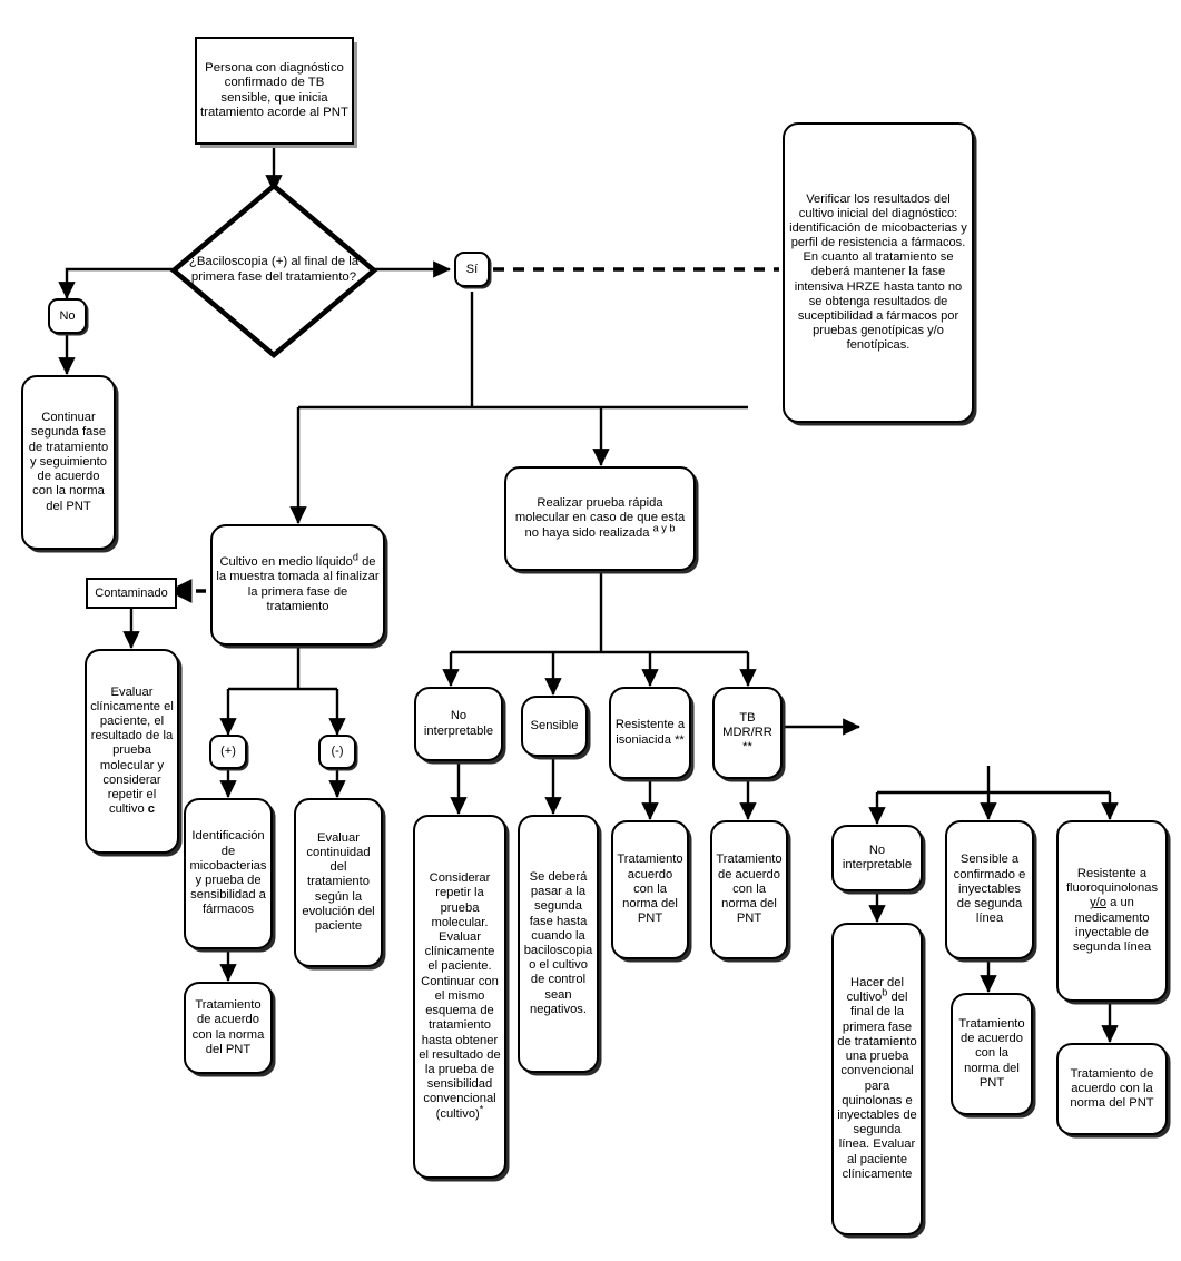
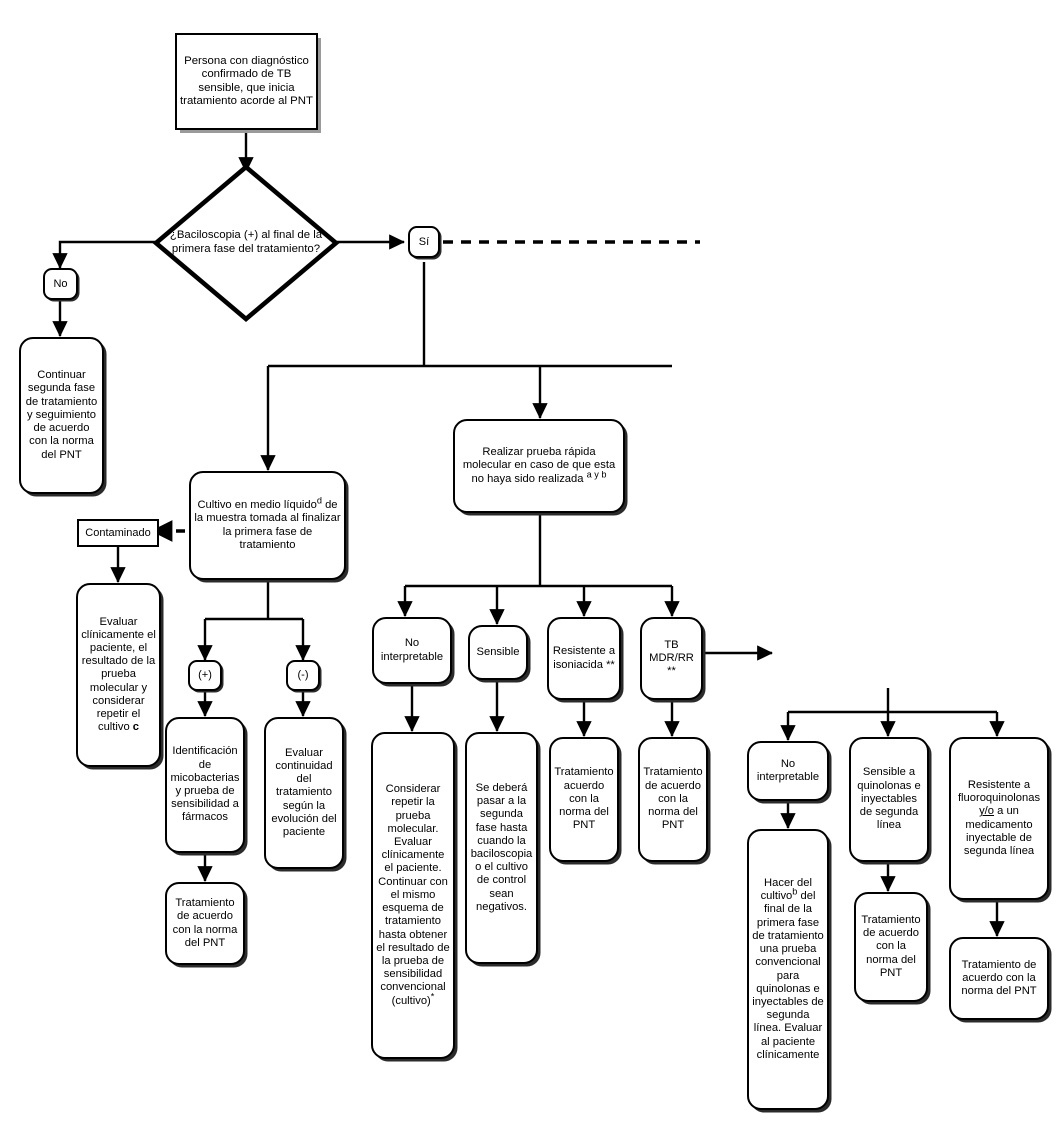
  Persona con diagnóstico confirmado de TB sensible, que inicia tratamiento acorde al PNT
  ¿Baciloscopia (+) al final de la primera fase del tratamiento?
  No
  Sí
- Verificar los resultados del cultivo inicial del diagnóstico: identificación de micobacterias y perfil de resistencia a fármacos. En cuanto al tratamiento se deberá mantener la fase intensiva HRZE hasta tanto no se obtenga resultados de suceptibilidad a fármacos por pruebas genotípicas y/o fenotípicas.
  Continuar segunda fase de tratamiento y seguimiento de acuerdo con la norma del PNT
  Cultivo en medio líquidod de la muestra tomada al finalizar la primera fase de tratamiento
  Contaminado
  Evaluar clínicamente el paciente, el resultado de la prueba molecular y considerar repetir el cultivo c
  (+)
  (-)
  Identificación de micobacterias y prueba de sensibilidad a fármacos
  Tratamiento de acuerdo con la norma del PNT
  Evaluar continuidad del tratamiento según la evolución del paciente
  Realizar prueba rápida molecular en caso de que esta no haya sido realizada a y b
  No interpretable
  Sensible
  Resistente a isoniacida **
  TB MDR/RR **
  Considerar repetir la prueba molecular. Evaluar clínicamente el paciente. Continuar con el mismo esquema de tratamiento hasta obtener el resultado de la prueba de sensibilidad convencional (cultivo)*
  Se deberá pasar a la segunda fase hasta cuando la baciloscopia o el cultivo de control sean negativos.
  Tratamiento acuerdo con la norma del PNT
  Tratamiento de acuerdo con la norma del PNT
  No interpretable
  Hacer del cultivob del final de la primera fase de tratamiento una prueba convencional para quinolonas e inyectables de segunda línea. Evaluar al paciente clínicamente
- Sensible a confirmado e inyectables de segunda línea
+ Sensible a quinolonas e inyectables de segunda línea
  Tratamiento de acuerdo con la norma del PNT
  Resistente a fluoroquinolonas y/o a un medicamento inyectable de segunda línea
  Tratamiento de acuerdo con la norma del PNT
